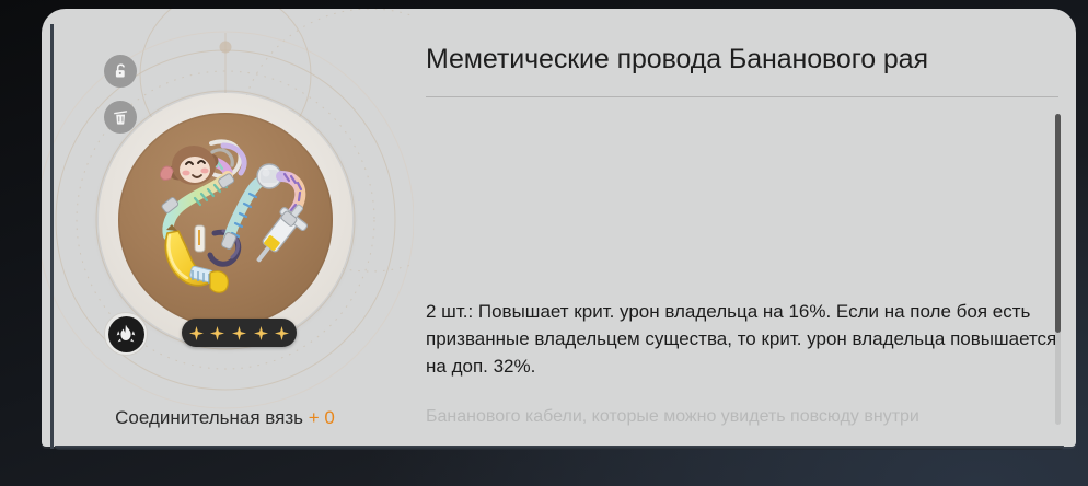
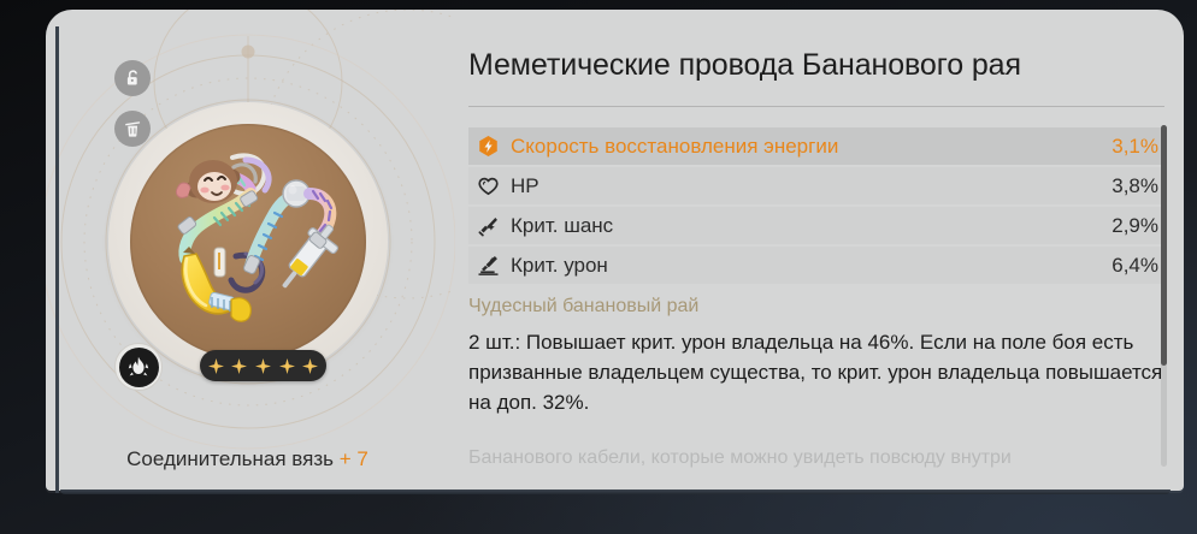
- Соединительная вязь + 0
+ Соединительная вязь + 7
  Меметические провода Бананового рая
+ Скорость восстановления энергии
+ 3,1%
+ HP
+ 3,8%
+ Крит. шанс
+ 2,9%
+ Крит. урон
+ 6,4%
+ Чудесный банановый рай
- 2 шт.: Повышает крит. урон владельца на 16%. Если на поле боя есть призванные владельцем существа, то крит. урон владельца повышается на доп. 32%.
+ 2 шт.: Повышает крит. урон владельца на 46%. Если на поле боя есть призванные владельцем существа, то крит. урон владельца повышается на доп. 32%.
  Бананового кабели, которые можно увидеть повсюду внутри
